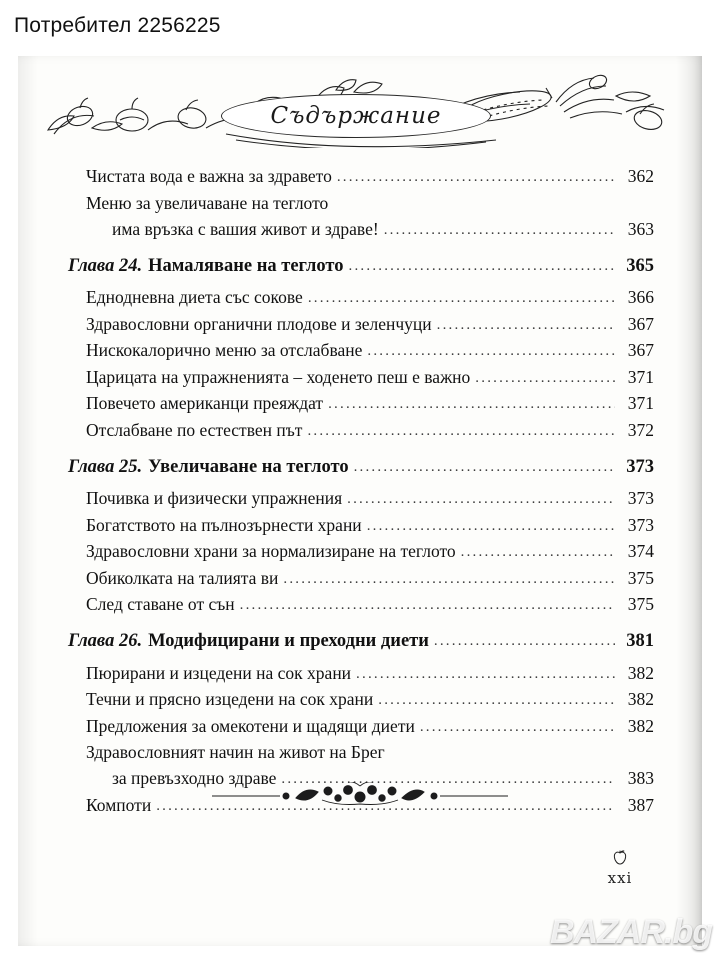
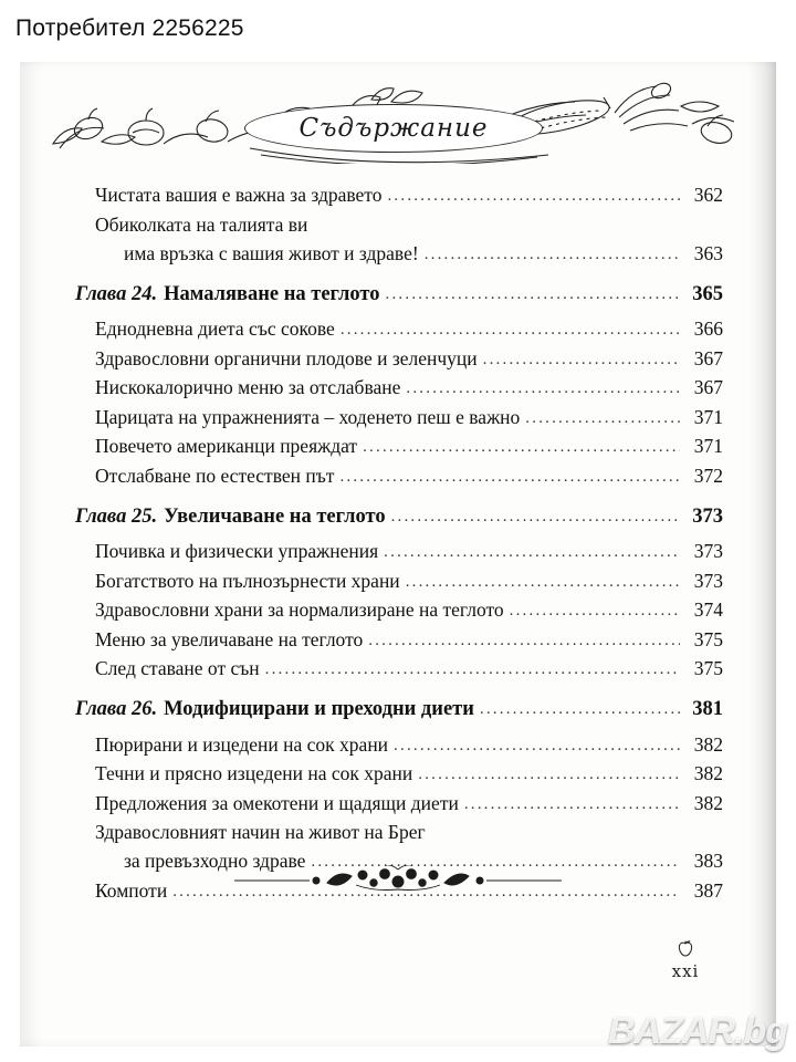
  Потребител 2256225
  Съдържание
- Чистата вода е важна за здравето
+ Чистата вашия е важна за здравето
  362
- Меню за увеличаване на теглото
+ Обиколката на талията ви
  има връзка с вашия живот и здраве!
  363
  Глава 24.
  Намаляване на теглото
  365
  Еднодневна диета със сокове
  366
  Здравословни органични плодове и зеленчуци
  367
  Нискокалорично меню за отслабване
  367
  Царицата на упражненията – ходенето пеш е важно
  371
  Повечето американци преяждат
  371
  Отслабване по естествен път
  372
  Глава 25.
  Увеличаване на теглото
  373
  Почивка и физически упражнения
  373
  Богатството на пълнозърнести храни
  373
  Здравословни храни за нормализиране на теглото
  374
- Обиколката на талията ви
+ Меню за увеличаване на теглото
  375
  След ставане от сън
  375
  Глава 26.
  Модифицирани и преходни диети
  381
  Пюрирани и изцедени на сок храни
  382
  Течни и прясно изцедени на сок храни
  382
  Предложения за омекотени и щадящи диети
  382
  Здравословният начин на живот на Брег
  за превъзходно здраве
  383
  Компоти
  .............................................................................
  387
  xxi
  BAZAR.bg
